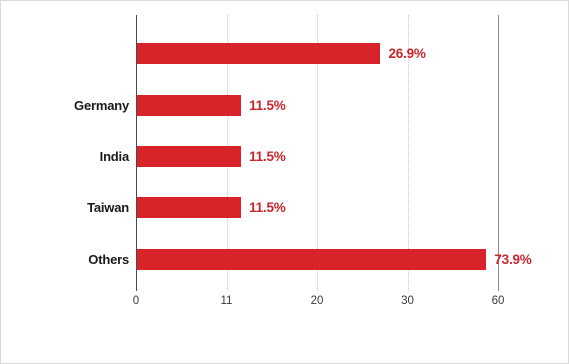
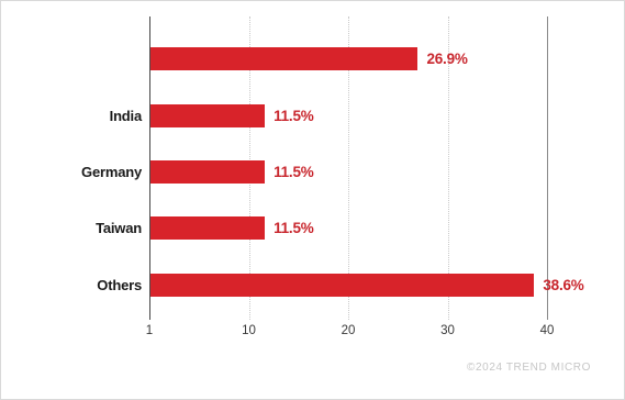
  26.9%
- Germany
+ India
  11.5%
- India
+ Germany
  11.5%
  Taiwan
  11.5%
  Others
- 73.9%
+ 38.6%
- 0
+ 1
- 11
+ 10
  20
  30
- 60
+ 40
+ ©2024 TREND MICRO
